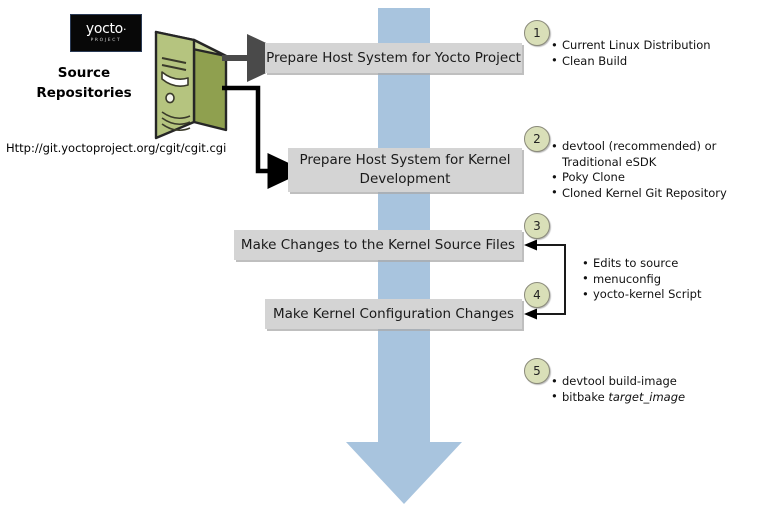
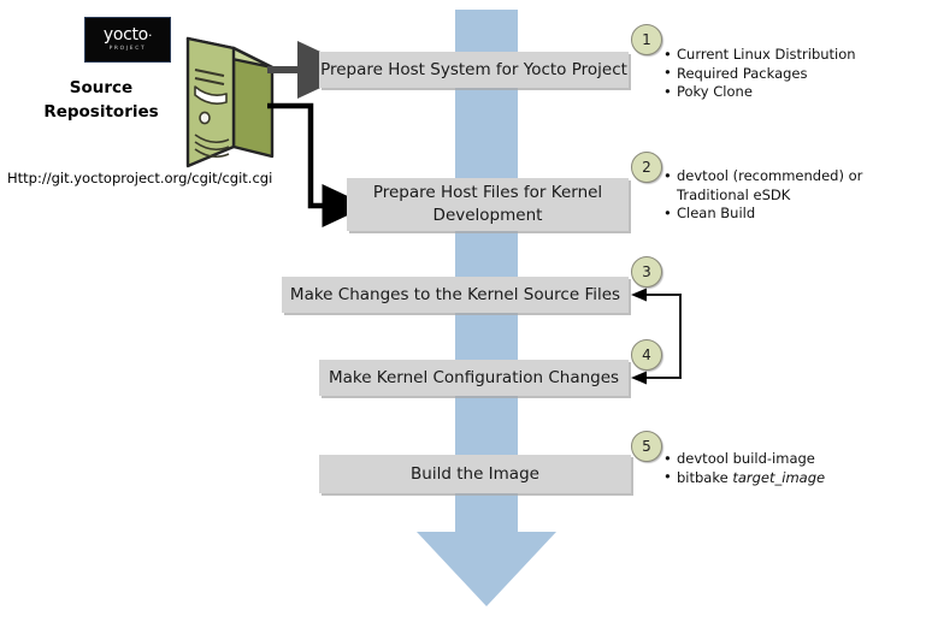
  yocto·
  Source
  Repositories
  Http://git.yoctoproject.org/cgit/cgit.cgi
  Prepare Host System for Yocto Project
- Prepare Host System for Kernel
+ Prepare Host Files for Kernel
  Development
  Make Changes to the Kernel Source Files
  Make Kernel Configuration Changes
+ Build the Image
  1
  2
  3
  4
  5
  Current Linux Distribution
+ Required Packages
- Clean Build
+ Poky Clone
  devtool (recommended) or Traditional eSDK
- Poky Clone
+ Clean Build
- Cloned Kernel Git Repository
- Edits to source
- menuconfig
- yocto-kernel Script
  devtool build-image
  bitbake target_image
